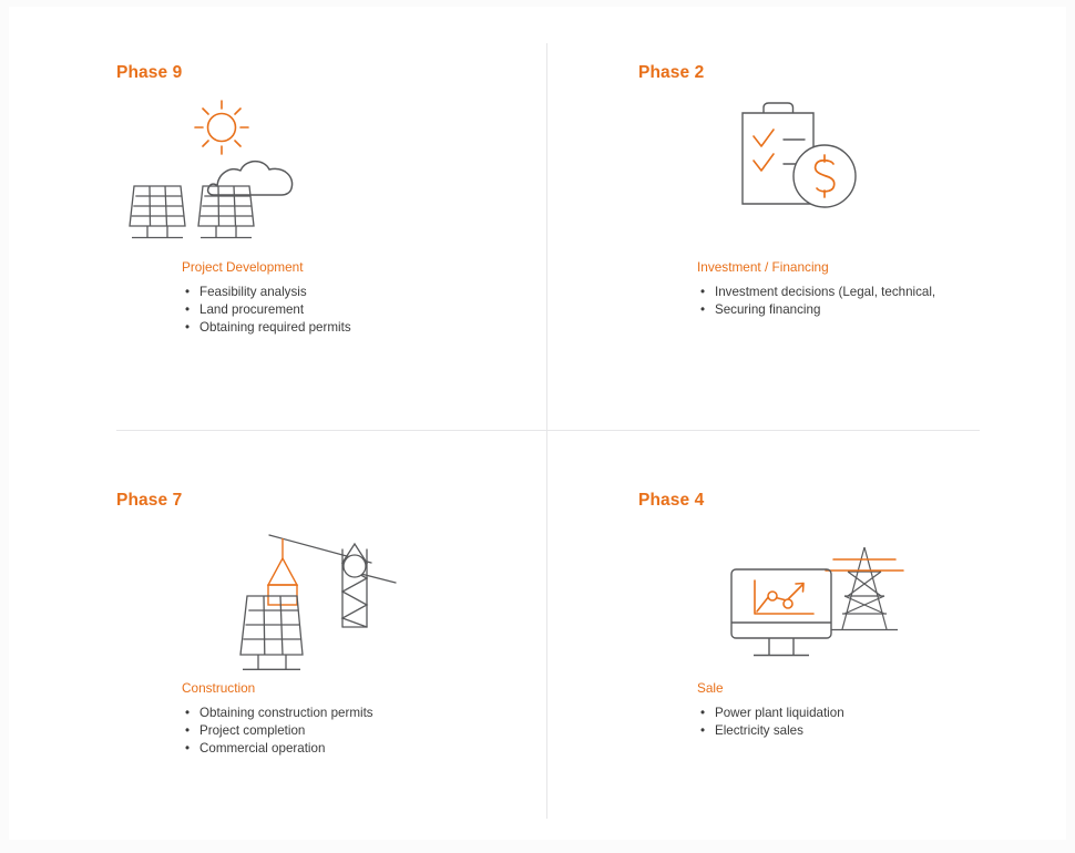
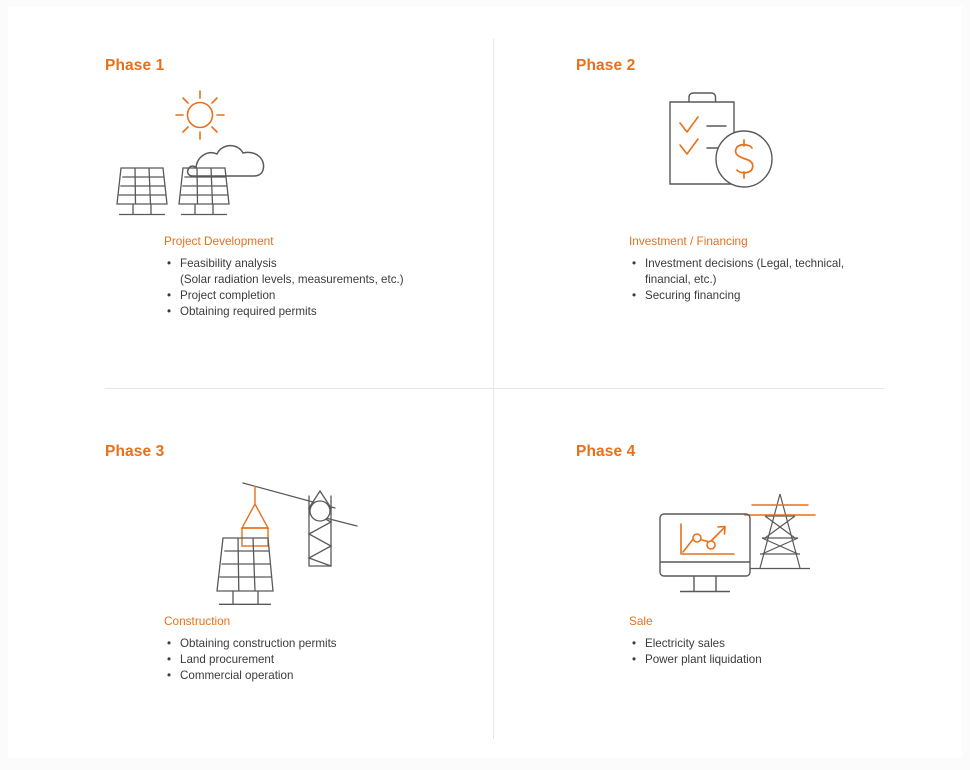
- Phase 9
+ Phase 1
  Project Development
  •
  Feasibility analysis
+ (Solar radiation levels, measurements, etc.)
  •
- Land procurement
+ Project completion
  •
  Obtaining required permits
  Phase 2
  Investment / Financing
  •
  Investment decisions (Legal, technical,
+ financial, etc.)
  •
  Securing financing
- Phase 7
+ Phase 3
  Construction
  •
  Obtaining construction permits
  •
- Project completion
+ Land procurement
  •
  Commercial operation
  Phase 4
  Sale
  •
- Power plant liquidation
+ Electricity sales
  •
- Electricity sales
+ Power plant liquidation
